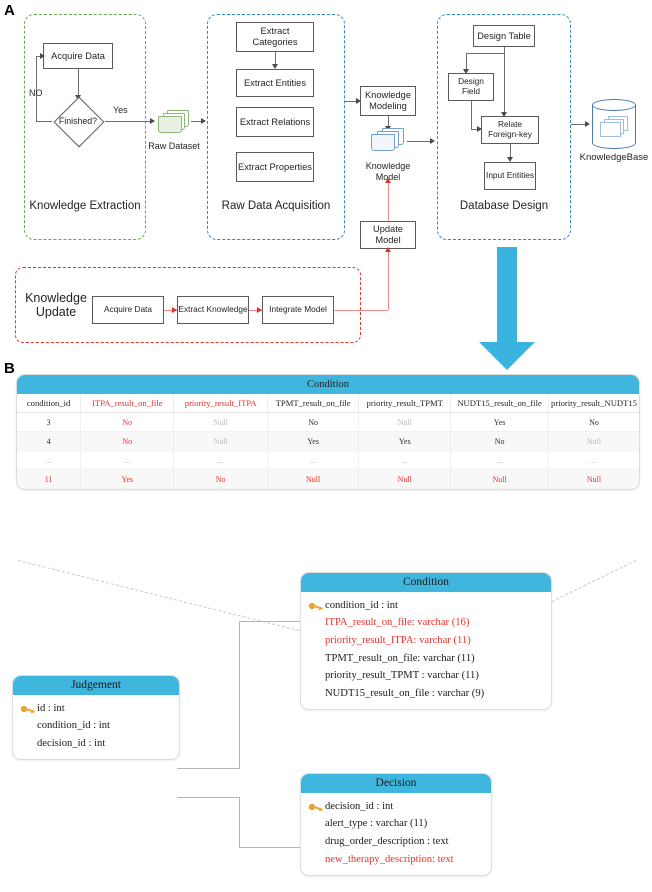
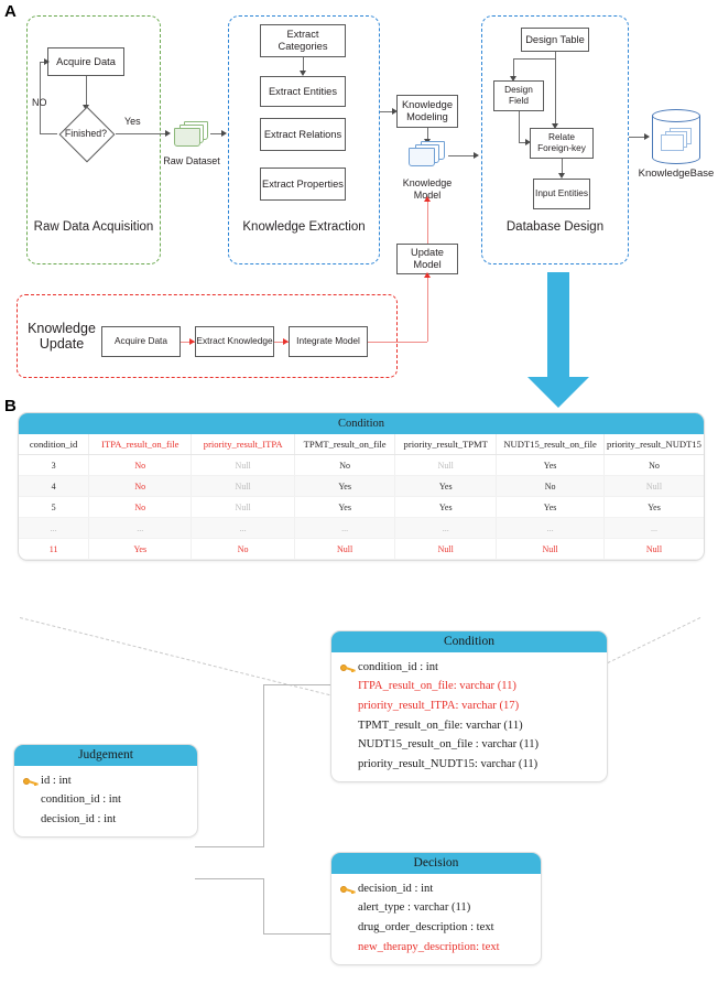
  A
- Knowledge Extraction
+ Raw Data Acquisition
  Acquire Data
  Finished?
  NO
  Yes
  Raw Dataset
- Raw Data Acquisition
+ Knowledge Extraction
  Extract Categories
  Extract Entities
  Extract Relations
  Extract Properties
  Knowledge Modeling
  Knowledge Model
  Update Model
  Database Design
  Design Table
  Design Field
  Relate Foreign-key
  Input Entities
  KnowledgeBase
  Knowledge Update
  Acquire Data
  Extract Knowledge
  Integrate Model
  B
  Condition
  condition_id	ITPA_result_on_file	priority_result_ITPA	TPMT_result_on_file	priority_result_TPMT	NUDT15_result_on_file	priority_result_NUDT15
  3	No	Null	No	Null	Yes	No
  4	No	Null	Yes	Yes	No	Null
+ 5	No	Null	Yes	Yes	Yes	Yes
  ...	...	...	...	...	...	...
  11	Yes	No	Null	Null	Null	Null
  Condition
  condition_id : int
- ITPA_result_on_file: varchar (16)
+ ITPA_result_on_file: varchar (11)
- priority_result_ITPA: varchar (11)
+ priority_result_ITPA: varchar (17)
  TPMT_result_on_file: varchar (11)
- priority_result_TPMT : varchar (11)
- NUDT15_result_on_file : varchar (9)
+ NUDT15_result_on_file : varchar (11)
+ priority_result_NUDT15: varchar (11)
  Judgement
  id : int
  condition_id : int
  decision_id : int
  Decision
  decision_id : int
  alert_type : varchar (11)
  drug_order_description : text
  new_therapy_description: text
